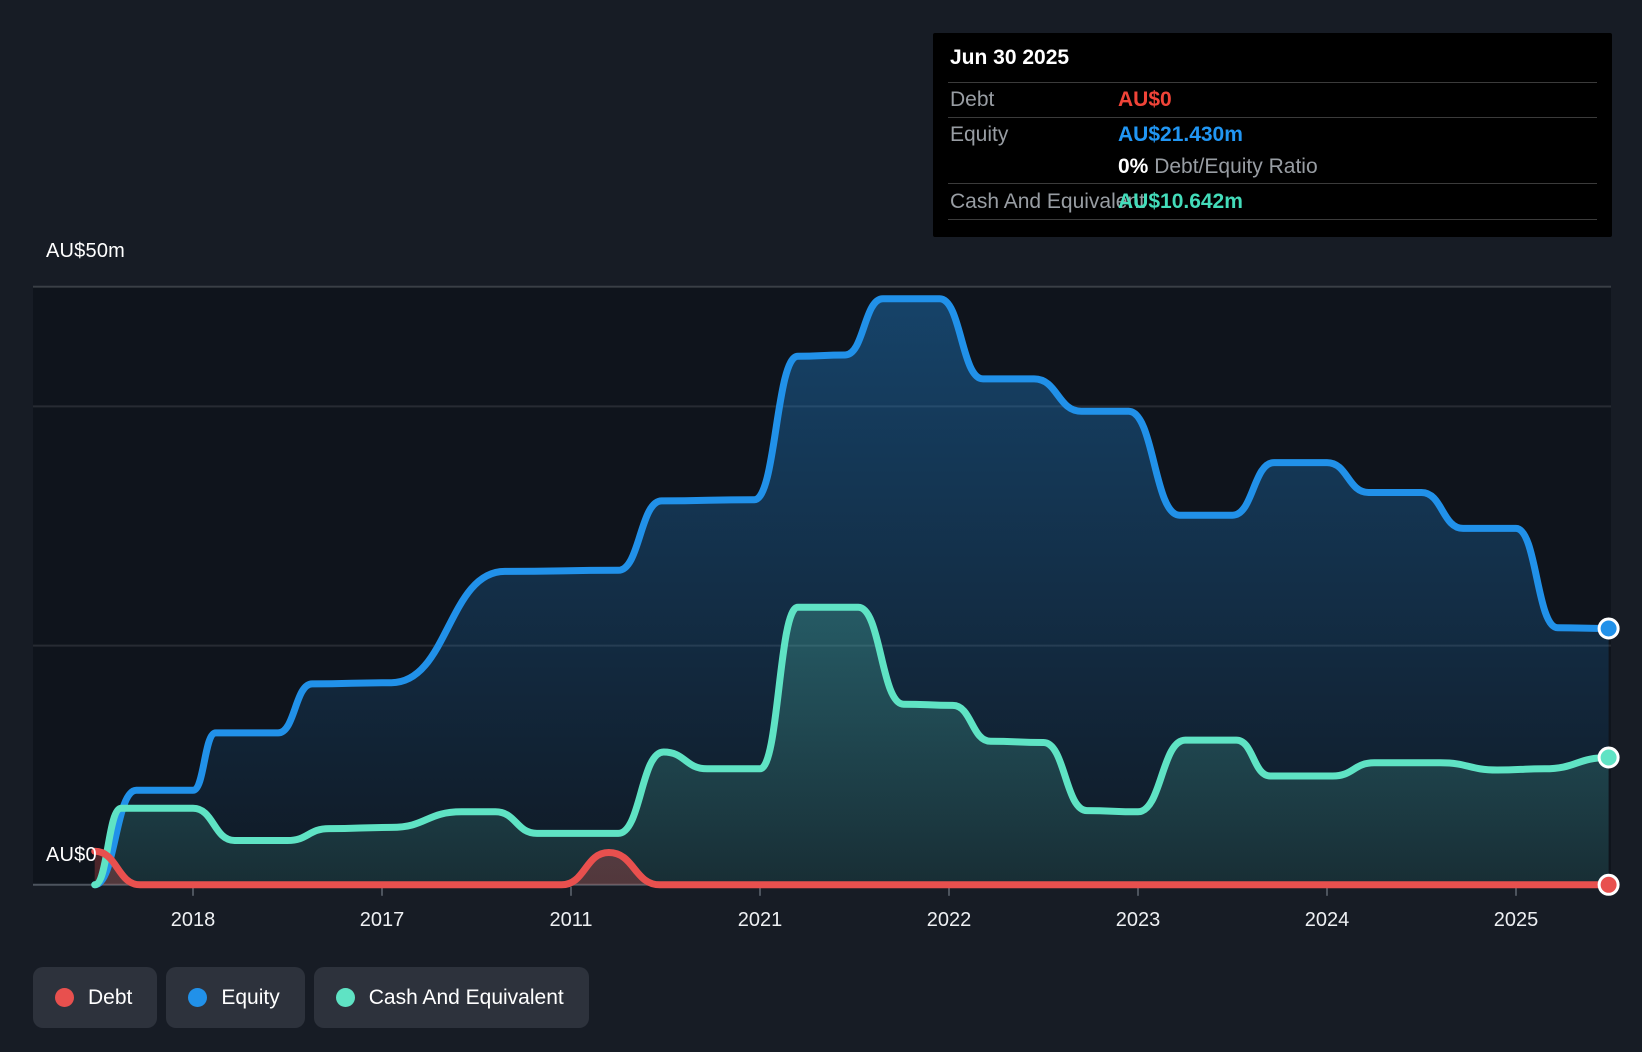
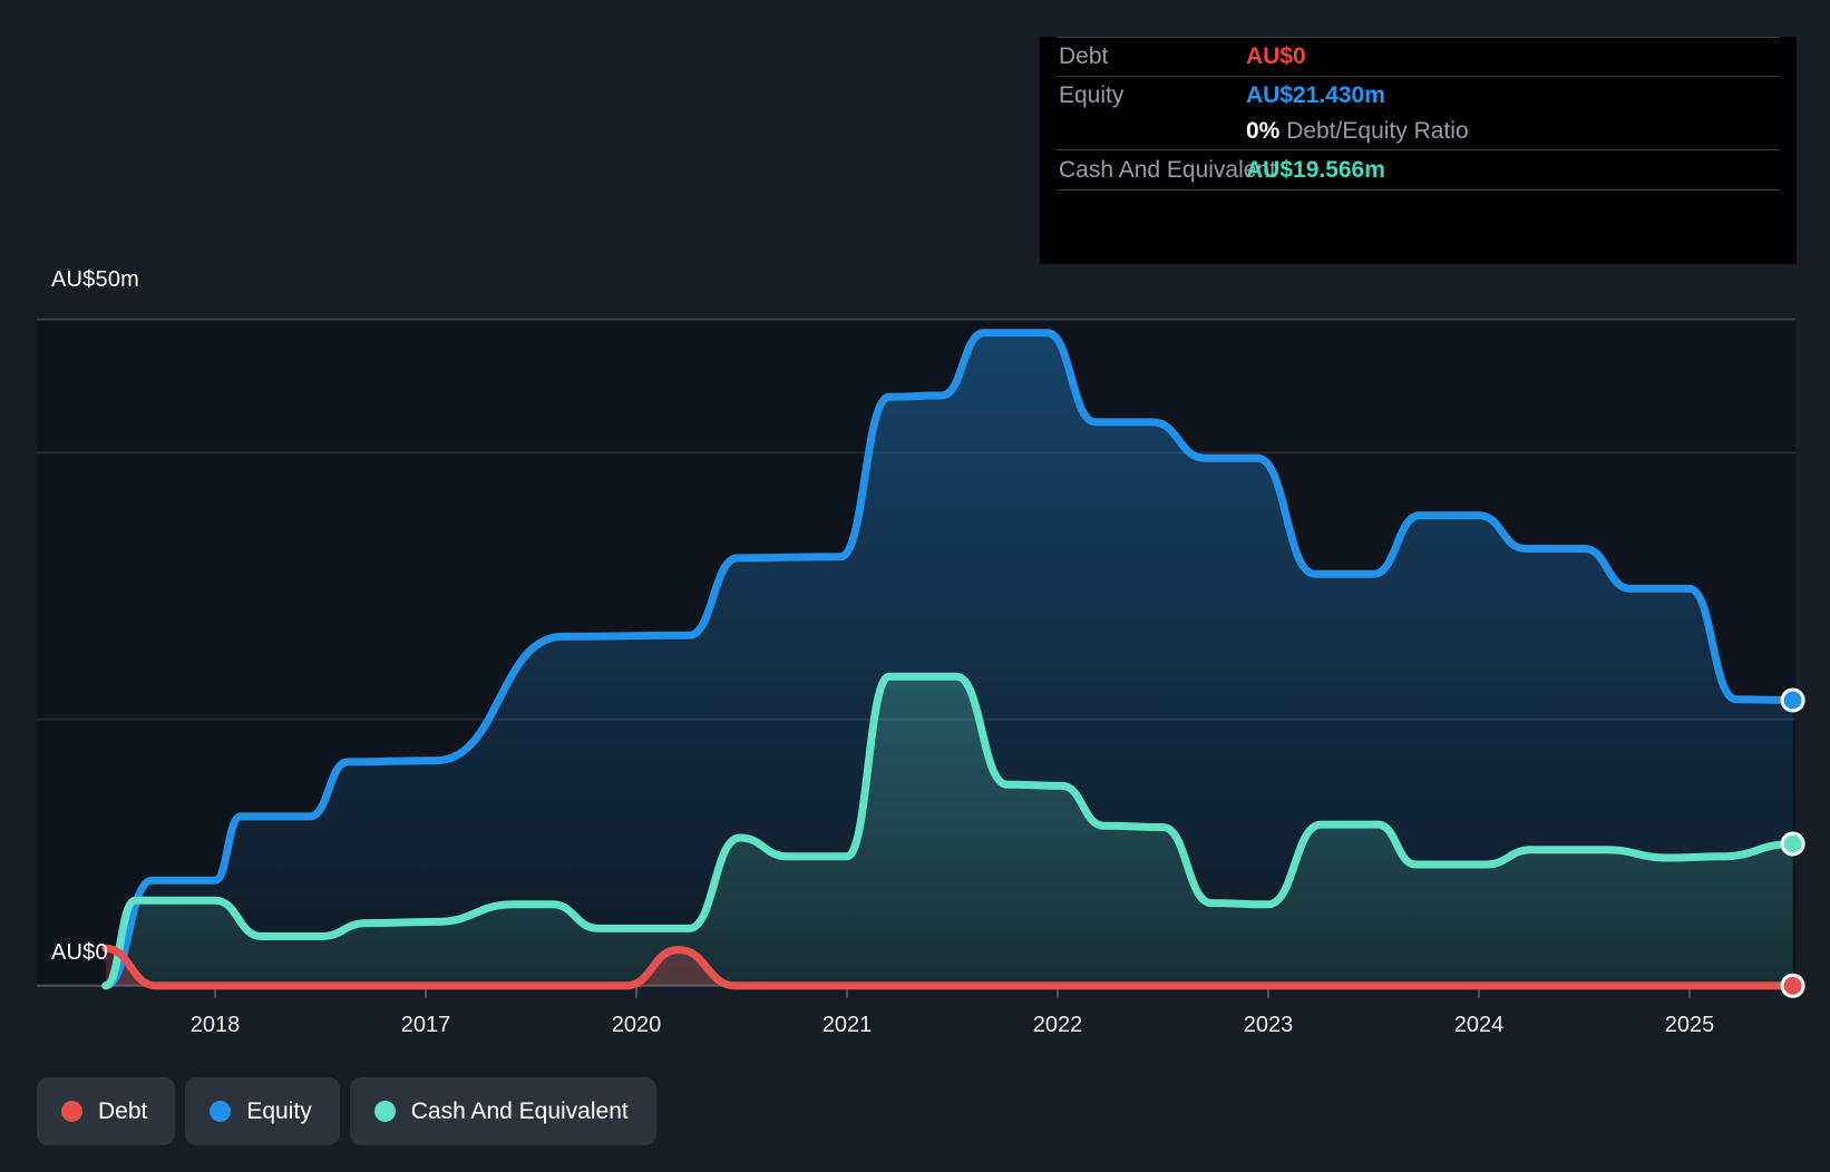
  2018
  2017
- 2011
+ 2020
  2021
  2022
  2023
  2024
  2025
  AU$50m
  AU$0
- Jun 30 2025
  Debt
  AU$0
  Equity
  AU$21.430m
  0% Debt/Equity Ratio
  Cash And Equivalent
- AU$10.642m
+ AU$19.566m
  Debt
  Equity
  Cash And Equivalent
